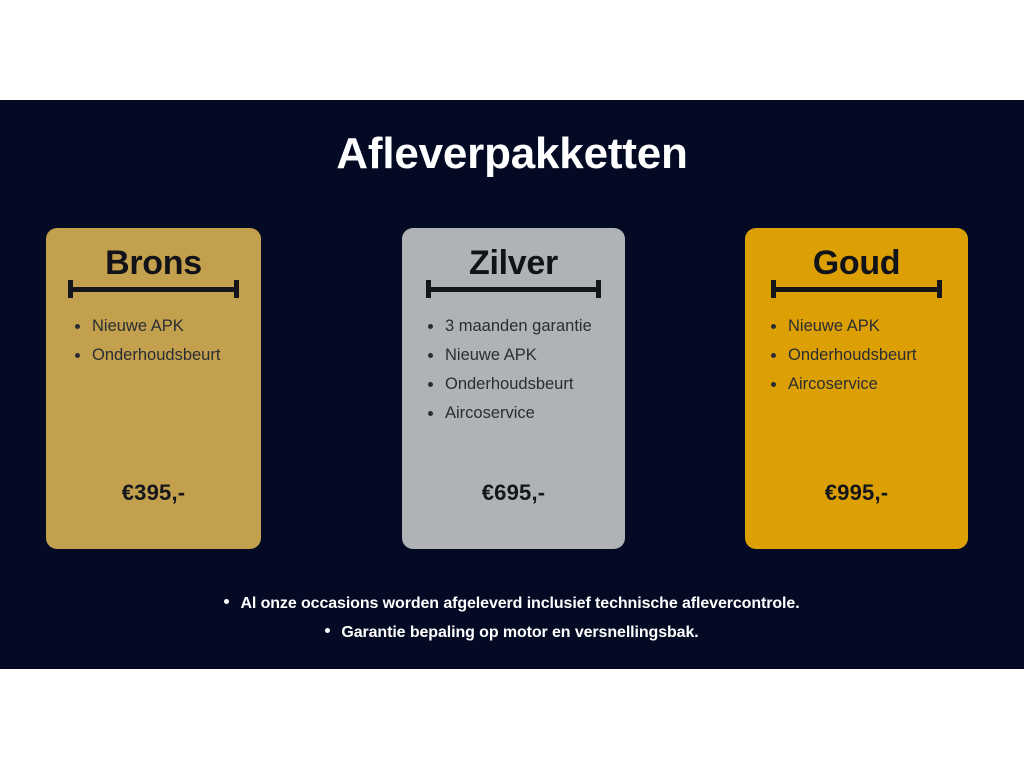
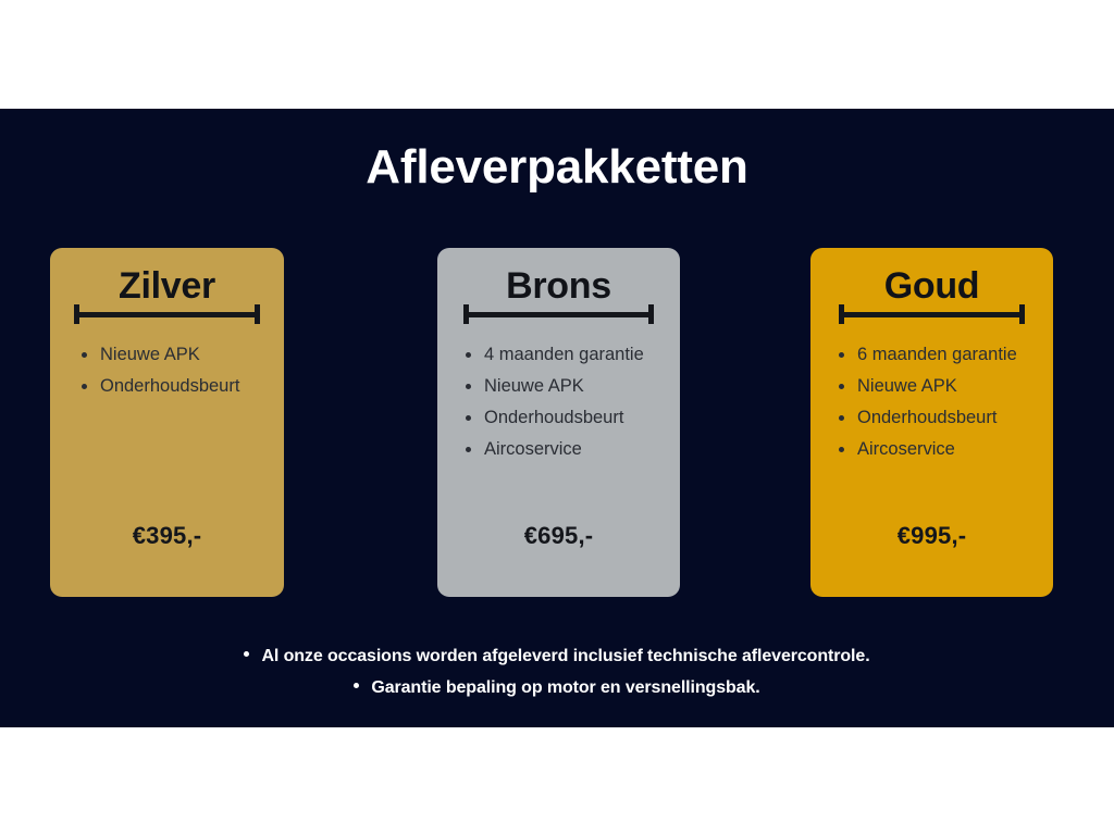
  Afleverpakketten
- Brons
+ Zilver
  Nieuwe APK
  Onderhoudsbeurt
  €395,-
- Zilver
+ Brons
- 3 maanden garantie
+ 4 maanden garantie
  Nieuwe APK
  Onderhoudsbeurt
  Aircoservice
  €695,-
  Goud
+ 6 maanden garantie
  Nieuwe APK
  Onderhoudsbeurt
  Aircoservice
  €995,-
  Al onze occasions worden afgeleverd inclusief technische aflevercontrole.
  Garantie bepaling op motor en versnellingsbak.
